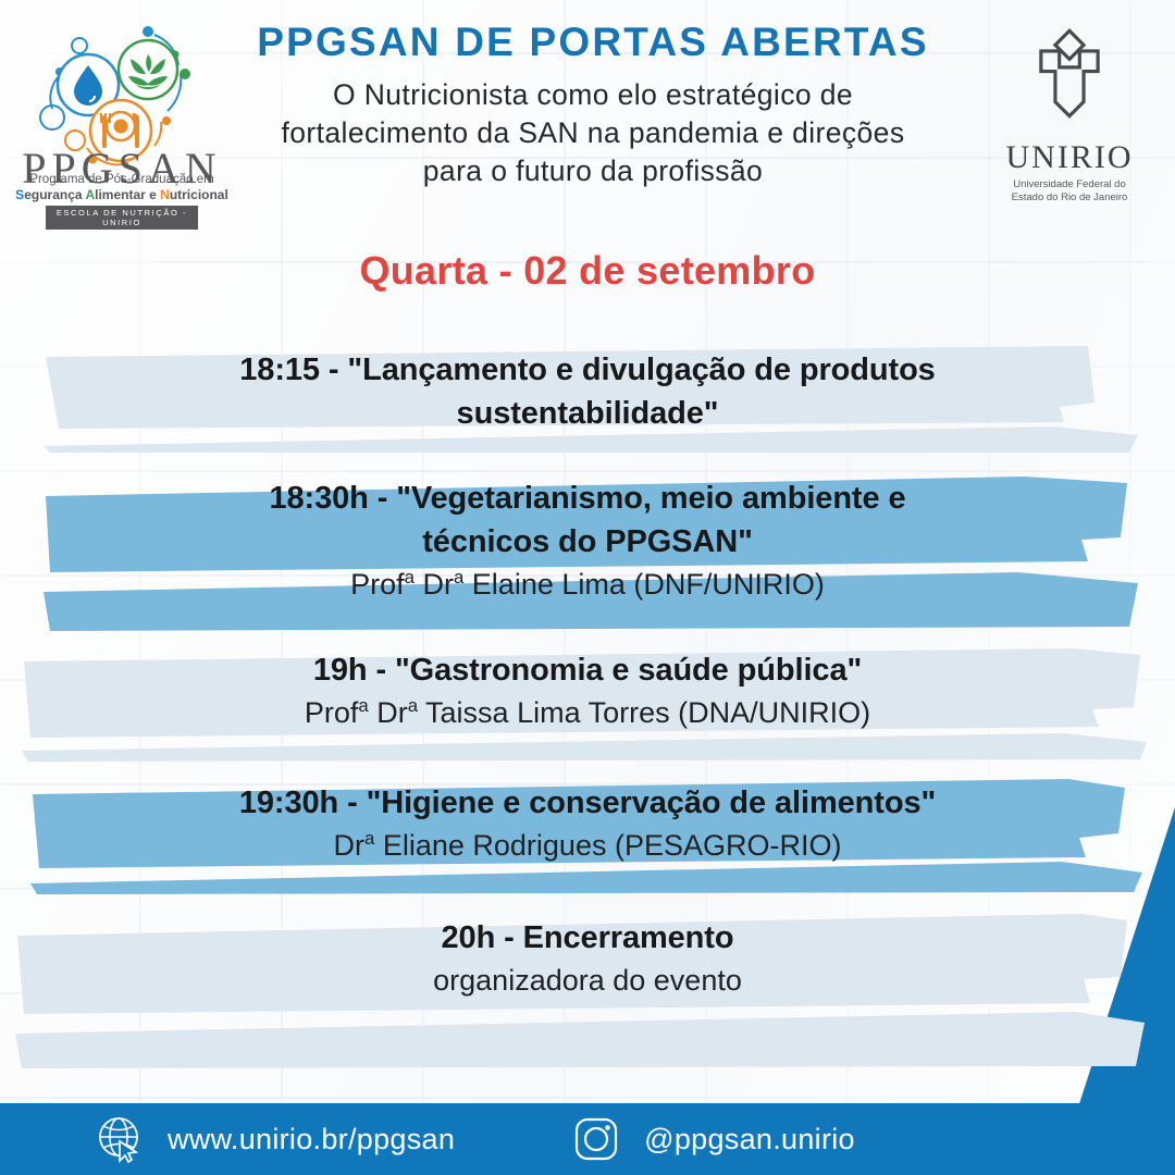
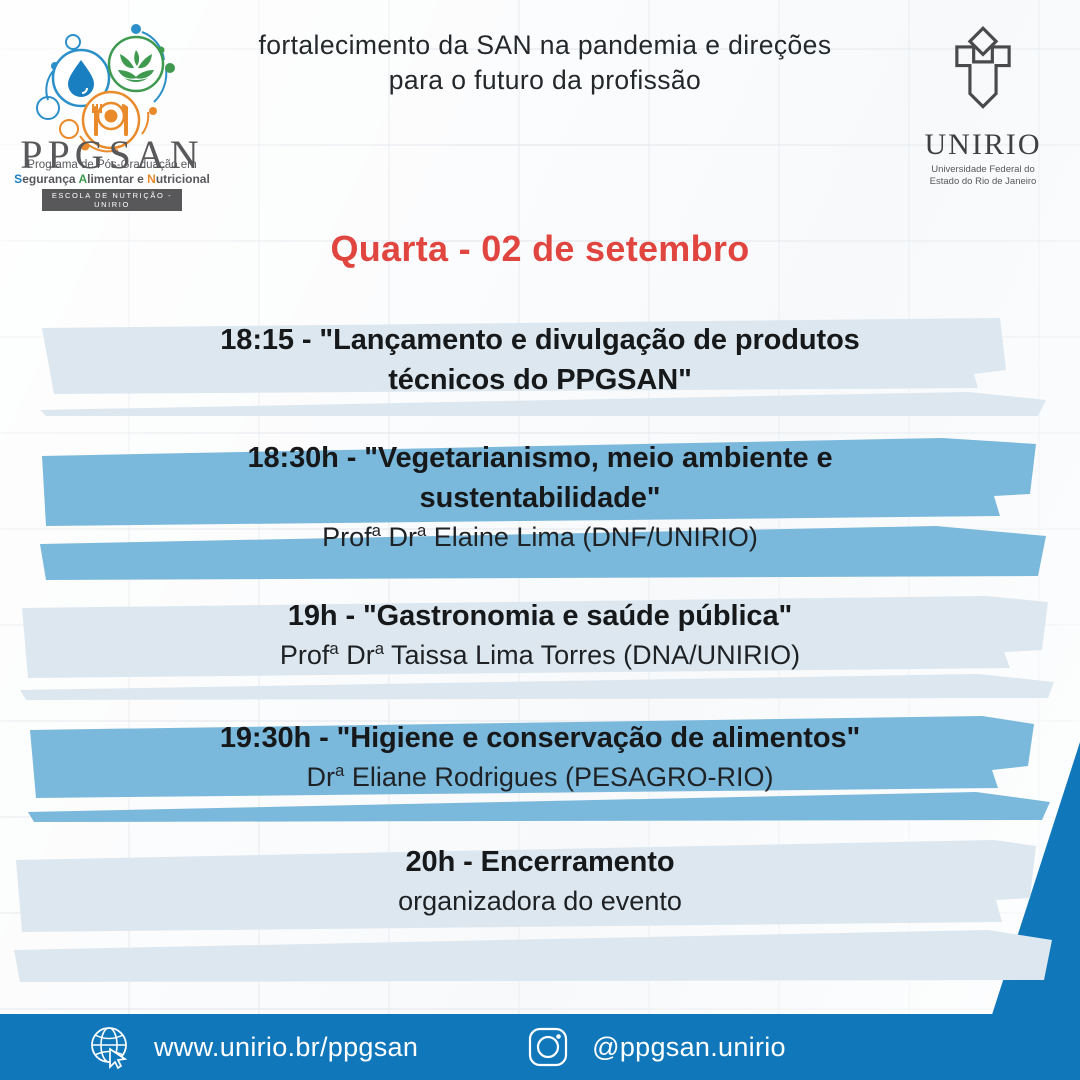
  PPGSAN
  Programa de Pós-Graduação em
  Segurança Alimentar e Nutricional
  ESCOLA DE NUTRIÇÃO - UNIRIO
  UNIRIO
  Universidade Federal do
  Estado do Rio de Janeiro
- PPGSAN DE PORTAS ABERTAS
- O Nutricionista como elo estratégico de
  fortalecimento da SAN na pandemia e direções
  para o futuro da profissão
  Quarta - 02 de setembro
  18:15 - "Lançamento e divulgação de produtos
- sustentabilidade"
+ técnicos do PPGSAN"
  18:30h - "Vegetarianismo, meio ambiente e
- técnicos do PPGSAN"
+ sustentabilidade"
  Profa Dra Elaine Lima (DNF/UNIRIO)
  19h - "Gastronomia e saúde pública"
  Profa Dra Taissa Lima Torres (DNA/UNIRIO)
  19:30h - "Higiene e conservação de alimentos"
  Dra Eliane Rodrigues (PESAGRO-RIO)
  20h - Encerramento
  organizadora do evento
  www.unirio.br/ppgsan
  @ppgsan.unirio
